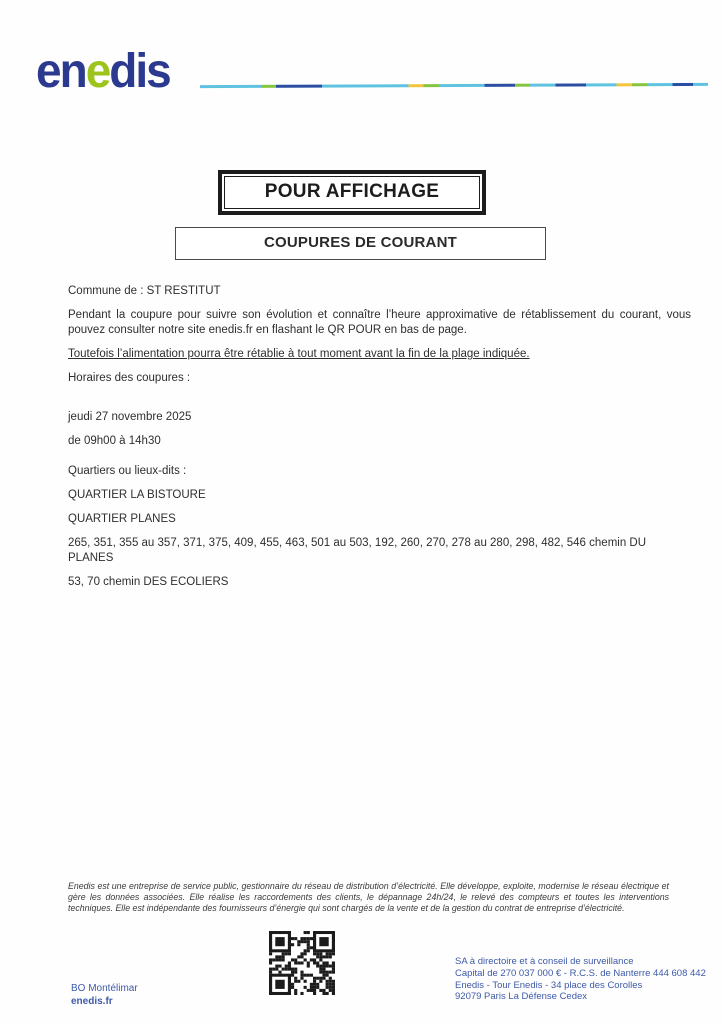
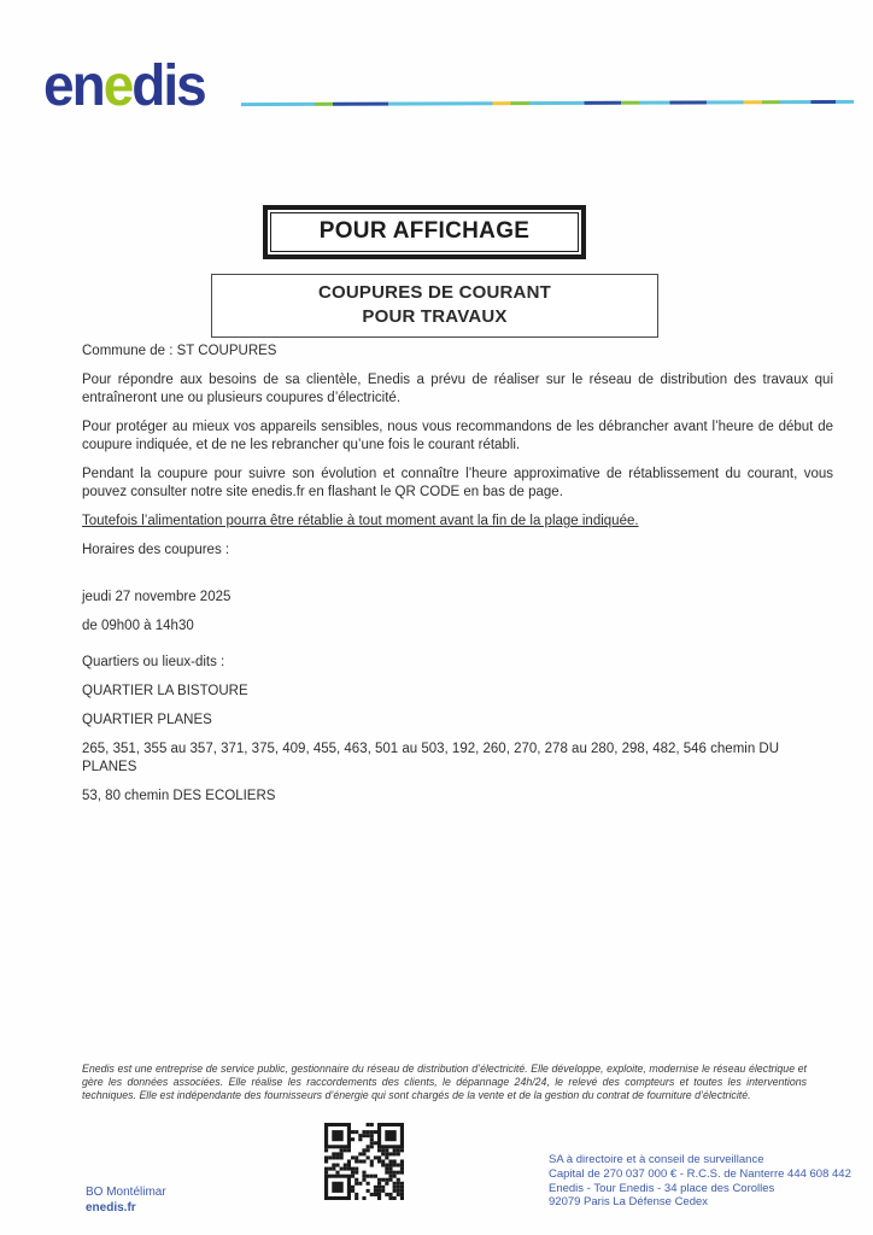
  enedis
  POUR AFFICHAGE
  COUPURES DE COURANT
+ POUR TRAVAUX
- Commune de : ST RESTITUT
+ Commune de : ST COUPURES
+ Pour répondre aux besoins de sa clientèle, Enedis a prévu de réaliser sur le réseau de distribution des travaux qui entraîneront une ou plusieurs coupures d’électricité.
+ Pour protéger au mieux vos appareils sensibles, nous vous recommandons de les débrancher avant l’heure de début de coupure indiquée, et de ne les rebrancher qu’une fois le courant rétabli.
- Pendant la coupure pour suivre son évolution et connaître l’heure approximative de rétablissement du courant, vous pouvez consulter notre site enedis.fr en flashant le QR POUR en bas de page.
+ Pendant la coupure pour suivre son évolution et connaître l’heure approximative de rétablissement du courant, vous pouvez consulter notre site enedis.fr en flashant le QR CODE en bas de page.
  Toutefois l’alimentation pourra être rétablie à tout moment avant la fin de la plage indiquée.
  Horaires des coupures :
  jeudi 27 novembre 2025
  de 09h00 à 14h30
  Quartiers ou lieux-dits :
  QUARTIER LA BISTOURE
  QUARTIER PLANES
  265, 351, 355 au 357, 371, 375, 409, 455, 463, 501 au 503, 192, 260, 270, 278 au 280, 298, 482, 546 chemin DU PLANES
- 53, 70 chemin DES ECOLIERS
+ 53, 80 chemin DES ECOLIERS
- Enedis est une entreprise de service public, gestionnaire du réseau de distribution d’électricité. Elle développe, exploite, modernise le réseau électrique et gère les données associées. Elle réalise les raccordements des clients, le dépannage 24h/24, le relevé des compteurs et toutes les interventions techniques. Elle est indépendante des fournisseurs d’énergie qui sont chargés de la vente et de la gestion du contrat de entreprise d’électricité.
+ Enedis est une entreprise de service public, gestionnaire du réseau de distribution d’électricité. Elle développe, exploite, modernise le réseau électrique et gère les données associées. Elle réalise les raccordements des clients, le dépannage 24h/24, le relevé des compteurs et toutes les interventions techniques. Elle est indépendante des fournisseurs d’énergie qui sont chargés de la vente et de la gestion du contrat de fourniture d’électricité.
  BO Montélimar
  enedis.fr
  SA à directoire et à conseil de surveillance
  Capital de 270 037 000 € - R.C.S. de Nanterre 444 608 442
  Enedis - Tour Enedis - 34 place des Corolles
  92079 Paris La Défense Cedex
